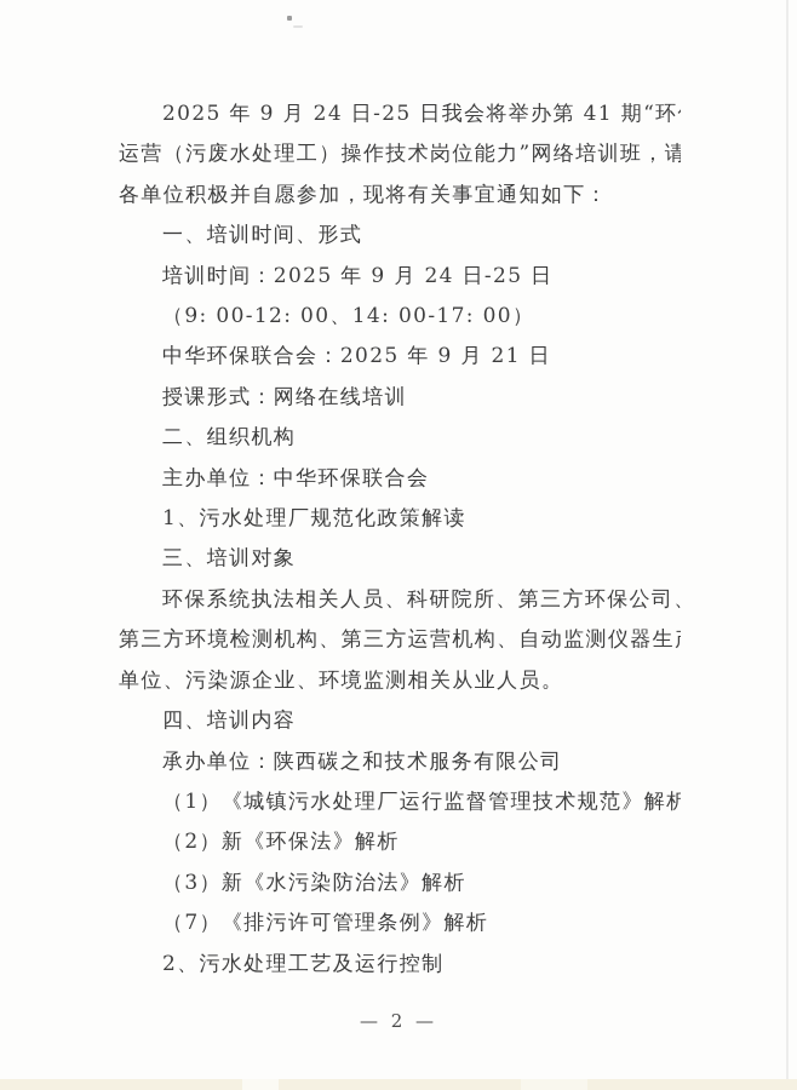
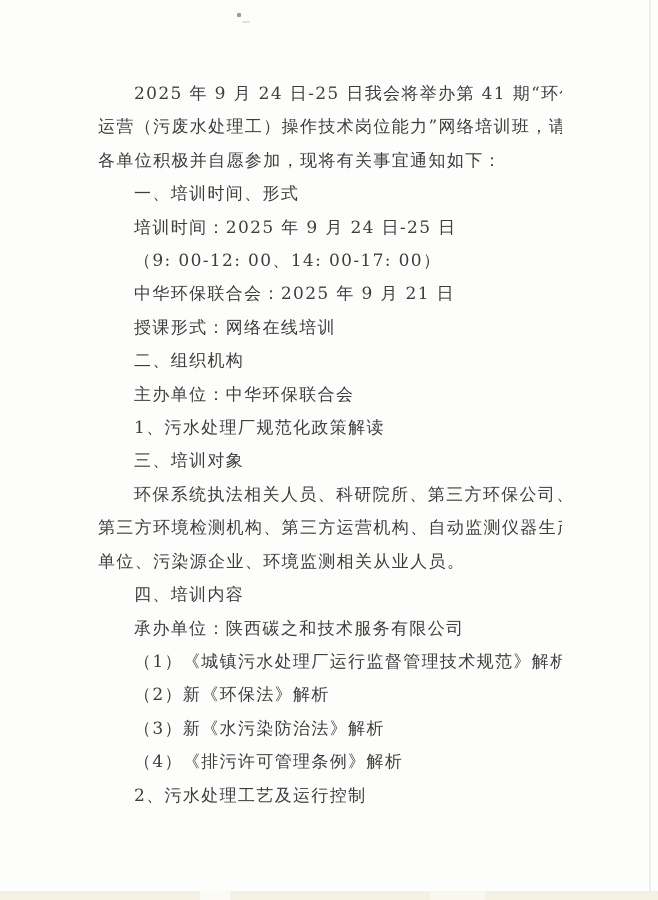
  2025 年 9 月 24 日-25 日我会将举办第 41 期“环
  运营（污废水处理工）操作技术岗位能力”网络培训班，请
  各单位积极并自愿参加，现将有关事宜通知如下：
  一、培训时间、形式
  培训时间：2025 年 9 月 24 日-25 日
  （9: 00-12: 00、14: 00-17: 00）
  中华环保联合会：2025 年 9 月 21 日
  授课形式：网络在线培训
  二、组织机构
  主办单位：中华环保联合会
  1、污水处理厂规范化政策解读
  三、培训对象
  环保系统执法相关人员、科研院所、第三方环保公司
  第三方环境检测机构、第三方运营机构、自动监测仪器生
  单位、污染源企业、环境监测相关从业人员。
  四、培训内容
  承办单位：陕西碳之和技术服务有限公司
  （1）《城镇污水处理厂运行监督管理技术规范》解析
  （2）新《环保法》解析
  （3）新《水污染防治法》解析
- （7）《排污许可管理条例》解析
+ （4）《排污许可管理条例》解析
  2、污水处理工艺及运行控制
- — 2 —
